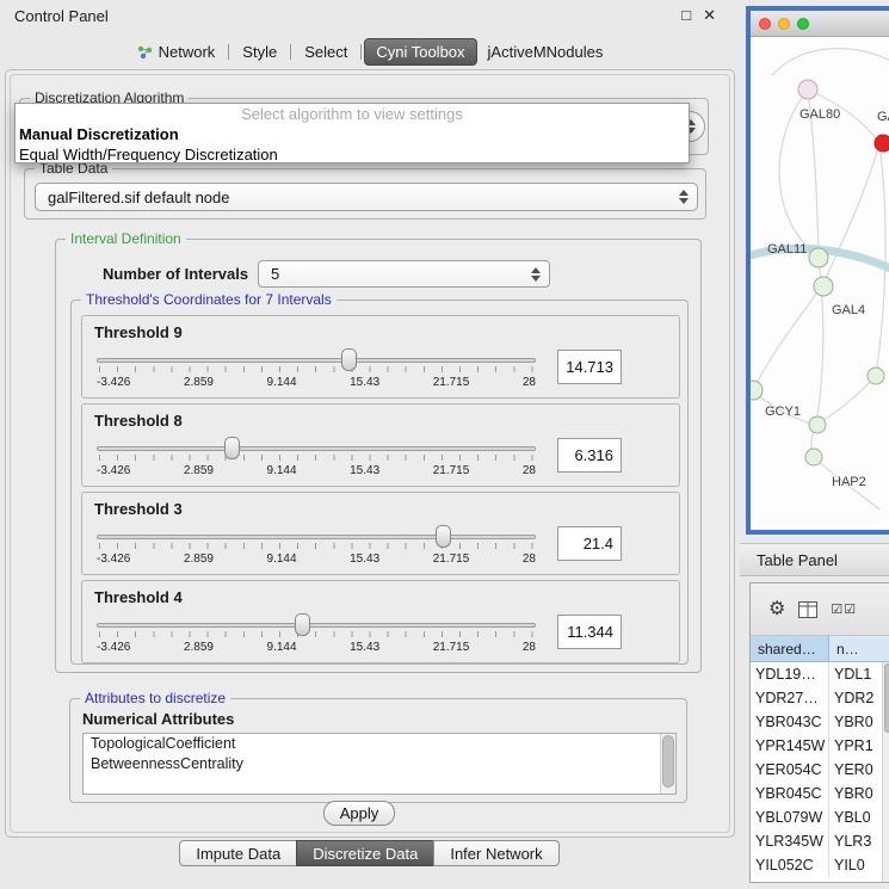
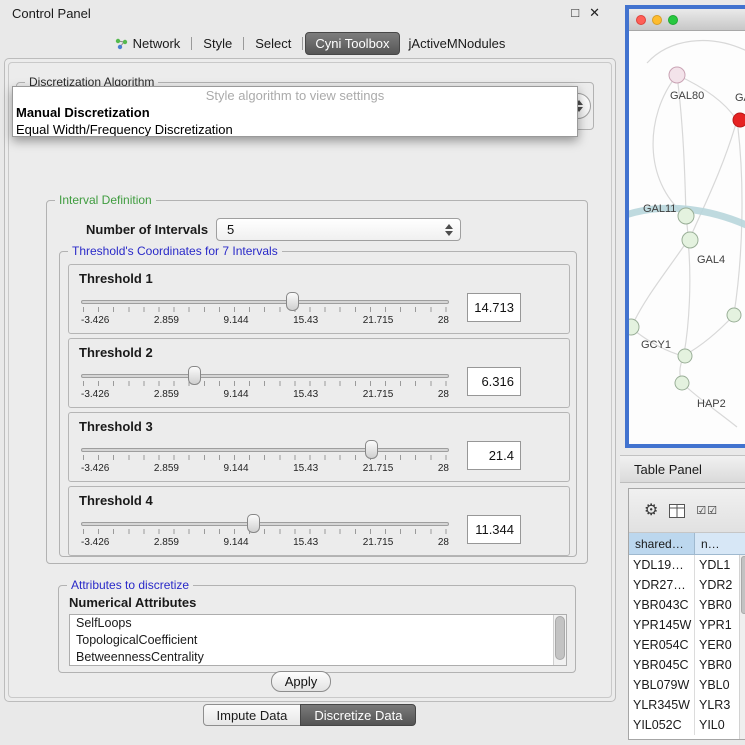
  Control Panel
  □
  ✕
  Network
  Style
  Select
  Cyni Toolbox
  jActiveMNodules
  Discretization Algorithm
- Select algorithm to view settings
+ Style algorithm to view settings
  Manual Discretization
  Equal Width/Frequency Discretization
- Table Data
- galFiltered.sif default node
  Interval Definition
  Number of Intervals
  5
  Threshold's Coordinates for 7 Intervals
- Threshold 9
+ Threshold 1
  -3.426
  2.859
  9.144
  15.43
  21.715
  28
  14.713
- Threshold 8
+ Threshold 2
  -3.426
  2.859
  9.144
  15.43
  21.715
  28
  6.316
  Threshold 3
  -3.426
  2.859
  9.144
  15.43
  21.715
  28
  21.4
  Threshold 4
  -3.426
  2.859
  9.144
  15.43
  21.715
  28
  11.344
  Attributes to discretize
  Numerical Attributes
+ SelfLoops
  TopologicalCoefficient
  BetweennessCentrality
  Apply
  Impute Data
  Discretize Data
- Infer Network
  GAL80
  GAL11
  GAL4
  GCY1
  HAP2
  Table Panel
  ⚙
  ☑☑
  shared…
  n…
  YDL19…
  YDL1
  YDR27…
  YDR2
  YBR043C
  YBR0
  YPR145W
  YPR1
  YER054C
  YER0
  YBR045C
  YBR0
  YBL079W
  YBL0
  YLR345W
  YLR3
  YIL052C
  YIL0
